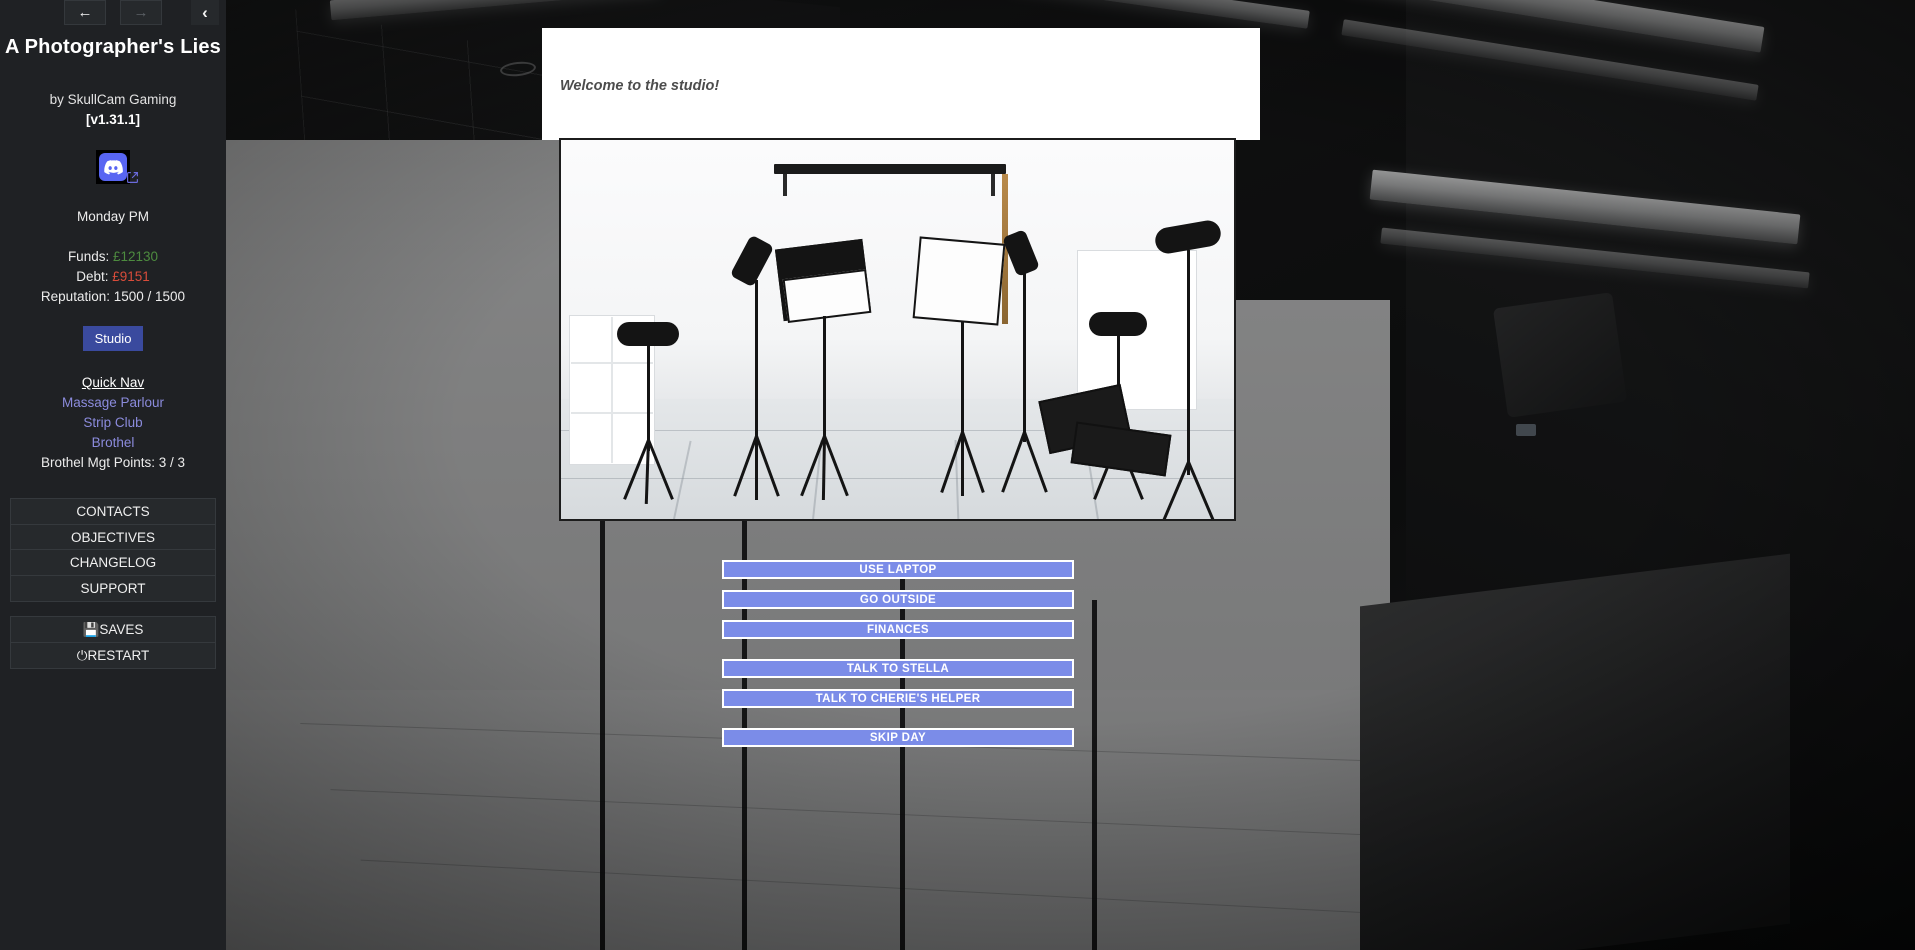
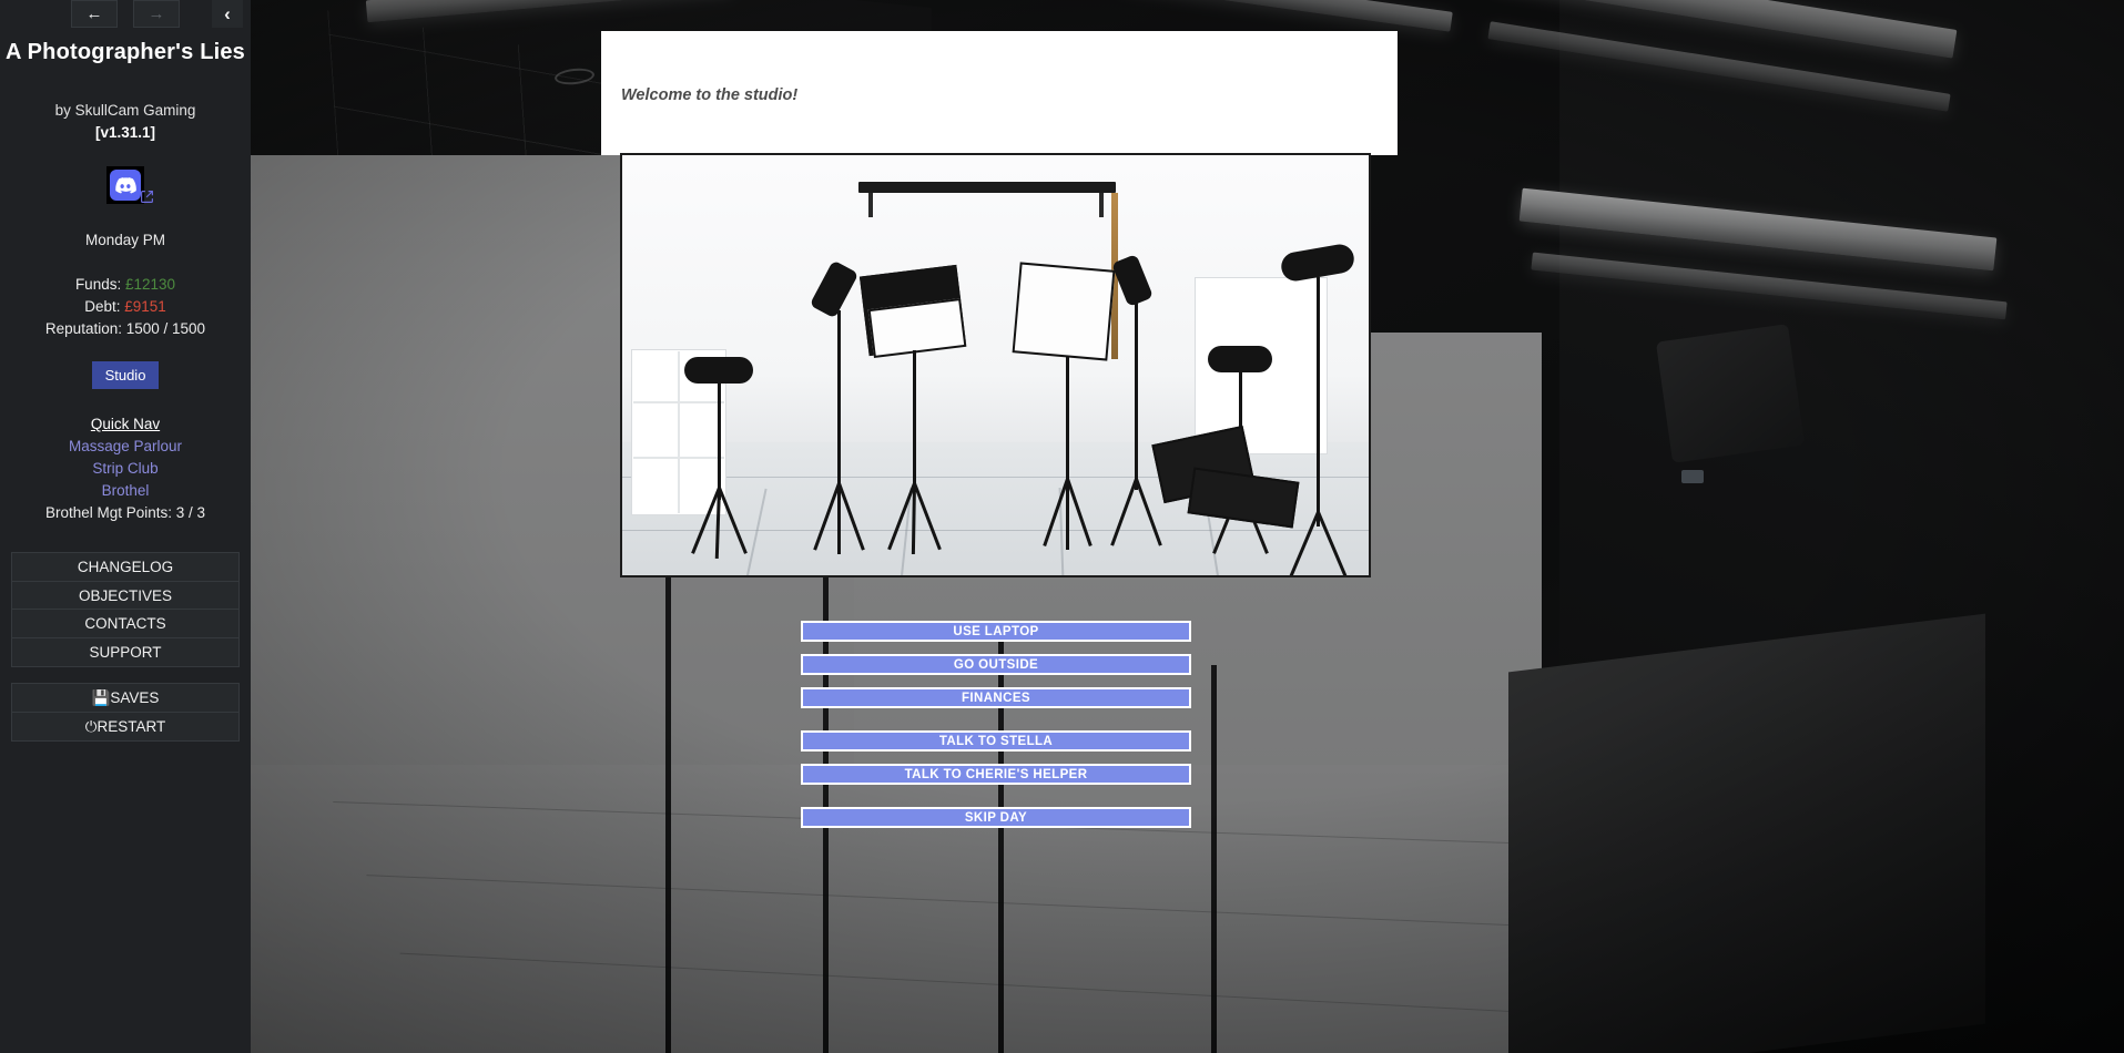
  ←
  →
  ‹
  A Photographer's Lies
  by SkullCam Gaming
  [v1.31.1]
  Monday PM
  Funds: £12130
  Debt: £9151
  Reputation: 1500 / 1500
  Studio
  Quick Nav
  Massage Parlour
  Strip Club
  Brothel
  Brothel Mgt Points: 3 / 3
- CONTACTS
+ CHANGELOG
  OBJECTIVES
- CHANGELOG
+ CONTACTS
  SUPPORT
  💾SAVES
  ⏻RESTART
  Welcome to the studio!
  USE LAPTOP
  GO OUTSIDE
  FINANCES
  TALK TO STELLA
  TALK TO CHERIE'S HELPER
  SKIP DAY
